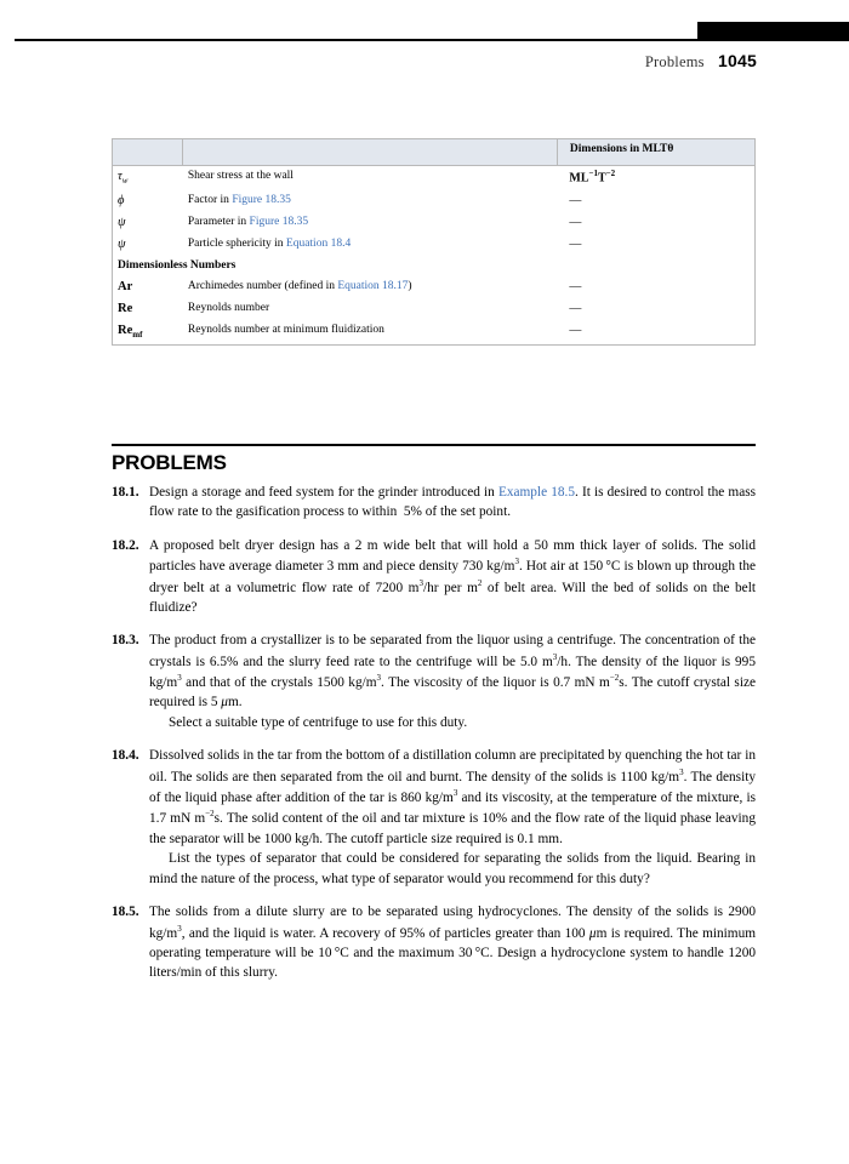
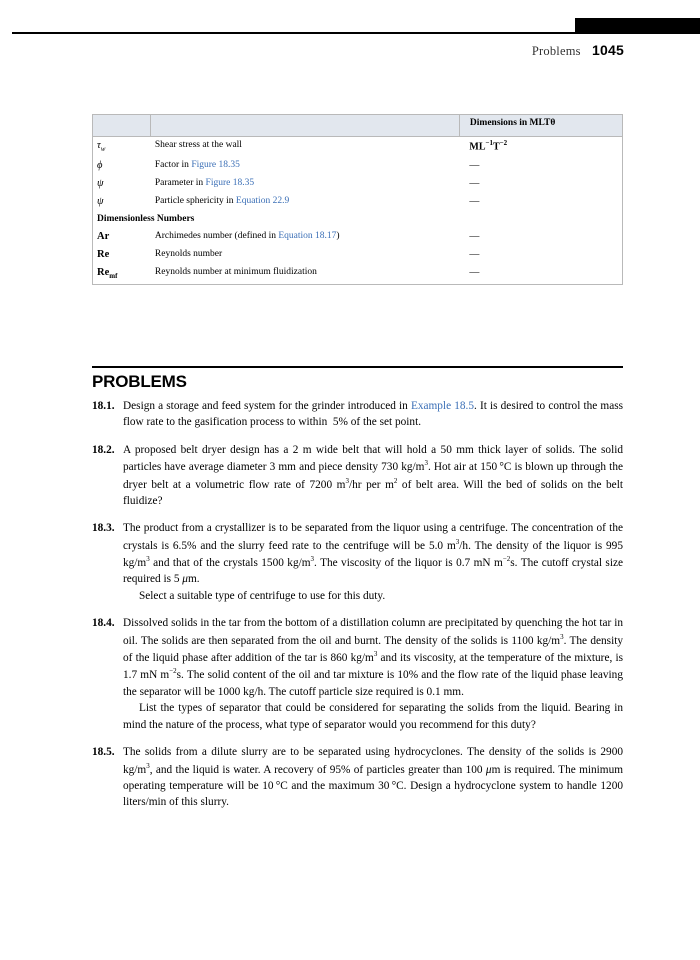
  Problems 1045
  		Dimensions in MLTθ
  τw	Shear stress at the wall	ML−1T−2
  ϕ	Factor in Figure 18.35	—
  ψ	Parameter in Figure 18.35	—
- ψ	Particle sphericity in Equation 18.4	—
+ ψ	Particle sphericity in Equation 22.9	—
  Dimensionless Numbers
  Ar	Archimedes number (defined in Equation 18.17)	—
  Re	Reynolds number	—
  Remf	Reynolds number at minimum fluidization	—
  PROBLEMS
  18.1.
  Design a storage and feed system for the grinder introduced in Example 18.5. It is desired to control the mass flow rate to the gasification process to within 5% of the set point.
  18.2.
  A proposed belt dryer design has a 2 m wide belt that will hold a 50 mm thick layer of solids. The solid particles have average diameter 3 mm and piece density 730 kg/m3. Hot air at 150 °C is blown up through the dryer belt at a volumetric flow rate of 7200 m3/hr per m2 of belt area. Will the bed of solids on the belt fluidize?
  18.3.
  The product from a crystallizer is to be separated from the liquor using a centrifuge. The concentration of the crystals is 6.5% and the slurry feed rate to the centrifuge will be 5.0 m3/h. The density of the liquor is 995 kg/m3 and that of the crystals 1500 kg/m3. The viscosity of the liquor is 0.7 mN m−2s. The cutoff crystal size required is 5 μm.
  Select a suitable type of centrifuge to use for this duty.
  18.4.
  Dissolved solids in the tar from the bottom of a distillation column are precipitated by quenching the hot tar in oil. The solids are then separated from the oil and burnt. The density of the solids is 1100 kg/m3. The density of the liquid phase after addition of the tar is 860 kg/m3 and its viscosity, at the temperature of the mixture, is 1.7 mN m−2s. The solid content of the oil and tar mixture is 10% and the flow rate of the liquid phase leaving the separator will be 1000 kg/h. The cutoff particle size required is 0.1 mm.
  List the types of separator that could be considered for separating the solids from the liquid. Bearing in mind the nature of the process, what type of separator would you recommend for this duty?
  18.5.
  The solids from a dilute slurry are to be separated using hydrocyclones. The density of the solids is 2900 kg/m3, and the liquid is water. A recovery of 95% of particles greater than 100 μm is required. The minimum operating temperature will be 10 °C and the maximum 30 °C. Design a hydrocyclone system to handle 1200 liters/min of this slurry.
